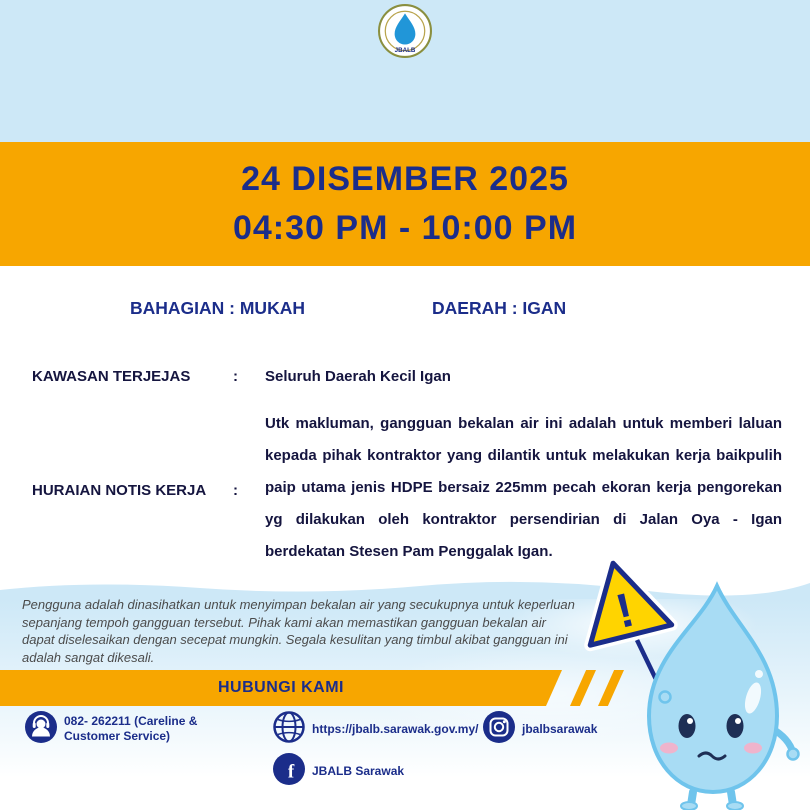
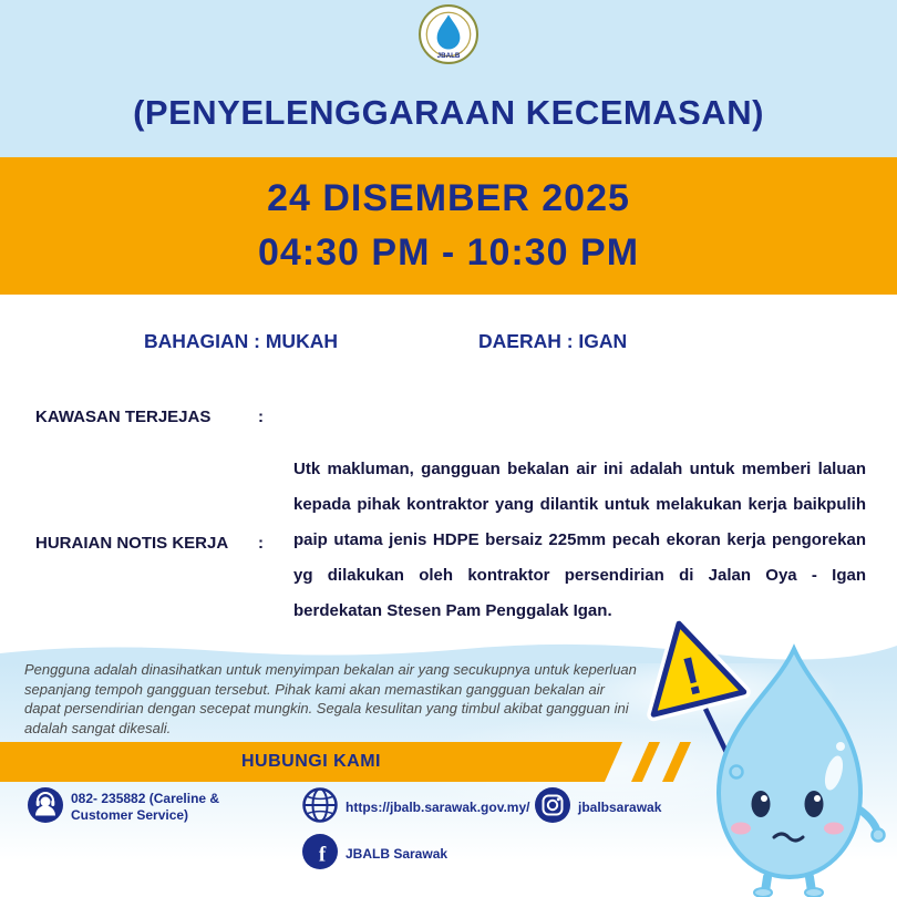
+ (PENYELENGGARAAN KECEMASAN)
  24 DISEMBER 2025
- 04:30 PM - 10:00 PM
+ 04:30 PM - 10:30 PM
  BAHAGIAN : MUKAH
  DAERAH : IGAN
  KAWASAN TERJEJAS
  :
- Seluruh Daerah Kecil Igan
  HURAIAN NOTIS KERJA
  :
  Utk makluman, gangguan bekalan air ini adalah untuk memberi laluan kepada pihak kontraktor yang dilantik untuk melakukan kerja baikpulih paip utama jenis HDPE bersaiz 225mm pecah ekoran kerja pengorekan yg dilakukan oleh kontraktor persendirian di Jalan Oya - Igan berdekatan Stesen Pam Penggalak Igan.
- Pengguna adalah dinasihatkan untuk menyimpan bekalan air yang secukupnya untuk keperluan sepanjang tempoh gangguan tersebut. Pihak kami akan memastikan gangguan bekalan air dapat diselesaikan dengan secepat mungkin. Segala kesulitan yang timbul akibat gangguan ini adalah sangat dikesali.
+ Pengguna adalah dinasihatkan untuk menyimpan bekalan air yang secukupnya untuk keperluan sepanjang tempoh gangguan tersebut. Pihak kami akan memastikan gangguan bekalan air dapat persendirian dengan secepat mungkin. Segala kesulitan yang timbul akibat gangguan ini adalah sangat dikesali.
  HUBUNGI KAMI
- 082- 262211 (Careline & Customer Service)
+ 082- 235882 (Careline & Customer Service)
  https://jbalb.sarawak.gov.my/
  jbalbsarawak
  f
  JBALB Sarawak
